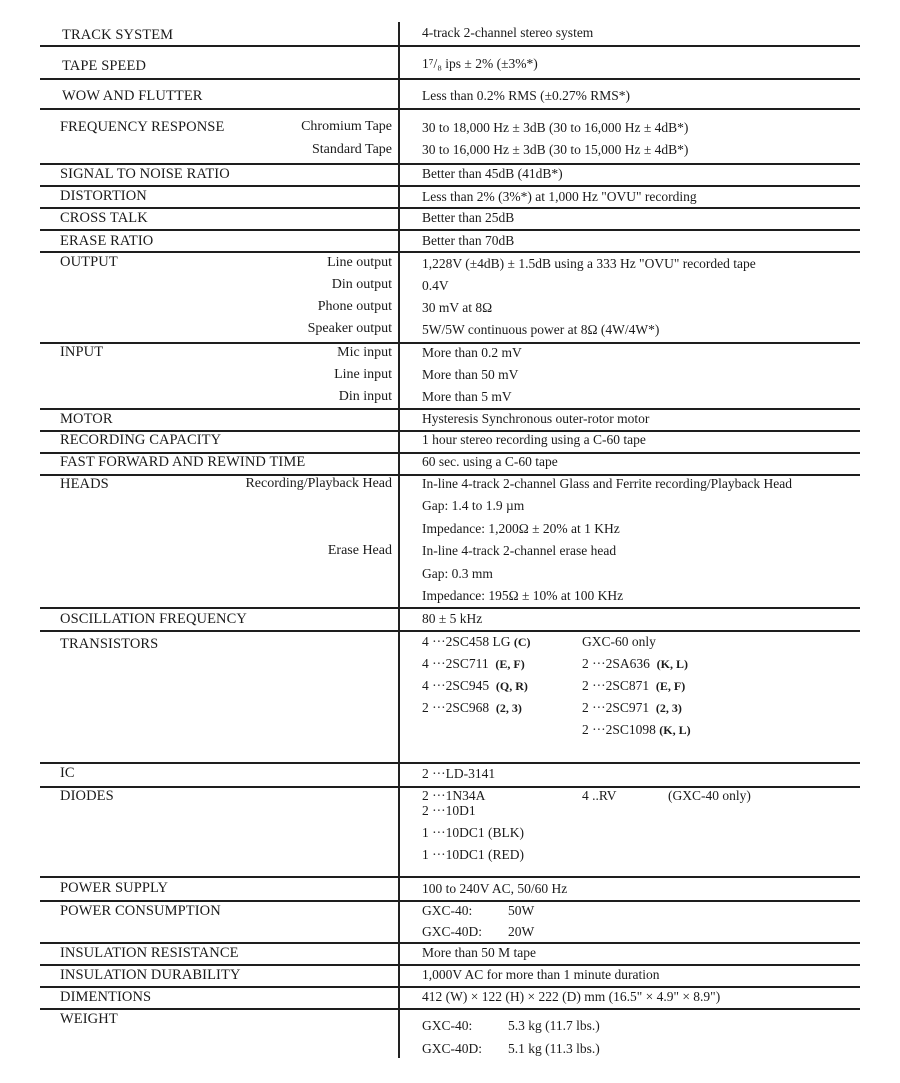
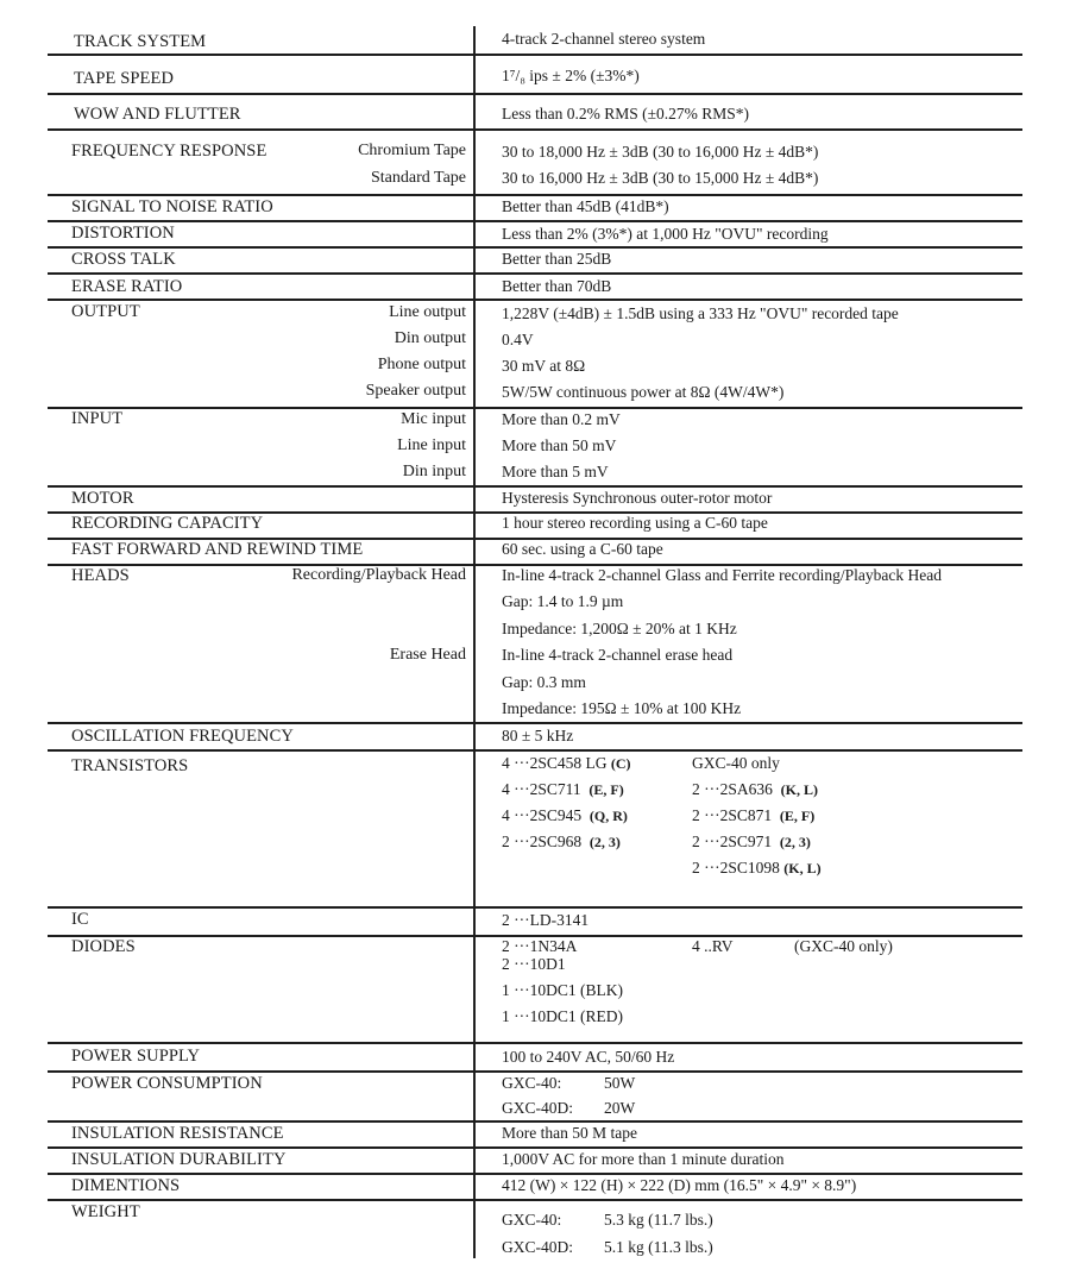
  TRACK SYSTEM
  4-track 2-channel stereo system
  TAPE SPEED
  1⁷/₈ ips ± 2% (±3%*)
  WOW AND FLUTTER
  Less than 0.2% RMS (±0.27% RMS*)
  FREQUENCY RESPONSE
  Chromium Tape
  30 to 18,000 Hz ± 3dB (30 to 16,000 Hz ± 4dB*)
  Standard Tape
  30 to 16,000 Hz ± 3dB (30 to 15,000 Hz ± 4dB*)
  SIGNAL TO NOISE RATIO
  Better than 45dB (41dB*)
  DISTORTION
  Less than 2% (3%*) at 1,000 Hz "OVU" recording
  CROSS TALK
  Better than 25dB
  ERASE RATIO
  Better than 70dB
  OUTPUT
  Line output
  1,228V (±4dB) ± 1.5dB using a 333 Hz "OVU" recorded tape
  Din output
  0.4V
  Phone output
  30 mV at 8Ω
  Speaker output
  5W/5W continuous power at 8Ω (4W/4W*)
  INPUT
  Mic input
  More than 0.2 mV
  Line input
  More than 50 mV
  Din input
  More than 5 mV
  MOTOR
  Hysteresis Synchronous outer-rotor motor
  RECORDING CAPACITY
  1 hour stereo recording using a C-60 tape
  FAST FORWARD AND REWIND TIME
  60 sec. using a C-60 tape
  HEADS
  Recording/Playback Head
  In-line 4-track 2-channel Glass and Ferrite recording/Playback Head
  Gap: 1.4 to 1.9 µm
  Impedance: 1,200Ω ± 20% at 1 KHz
  Erase Head
  In-line 4-track 2-channel erase head
  Gap: 0.3 mm
  Impedance: 195Ω ± 10% at 100 KHz
  OSCILLATION FREQUENCY
  80 ± 5 kHz
  TRANSISTORS
  4 ···2SC458 LG (C)
  4 ···2SC711 (E, F)
  4 ···2SC945 (Q, R)
  2 ···2SC968 (2, 3)
- GXC-60 only
+ GXC-40 only
  2 ···2SA636 (K, L)
  2 ···2SC871 (E, F)
  2 ···2SC971 (2, 3)
  2 ···2SC1098 (K, L)
  IC
  2 ···LD-3141
  DIODES
  2 ···1N34A
  2 ···10D1
  1 ···10DC1 (BLK)
  1 ···10DC1 (RED)
  4 ..RV
  (GXC-40 only)
  POWER SUPPLY
  100 to 240V AC, 50/60 Hz
  POWER CONSUMPTION
  GXC-40:
  50W
  GXC-40D:
  20W
  INSULATION RESISTANCE
  More than 50 M tape
  INSULATION DURABILITY
  1,000V AC for more than 1 minute duration
  DIMENTIONS
  412 (W) × 122 (H) × 222 (D) mm (16.5" × 4.9" × 8.9")
  WEIGHT
  GXC-40:
  5.3 kg (11.7 lbs.)
  GXC-40D:
  5.1 kg (11.3 lbs.)
